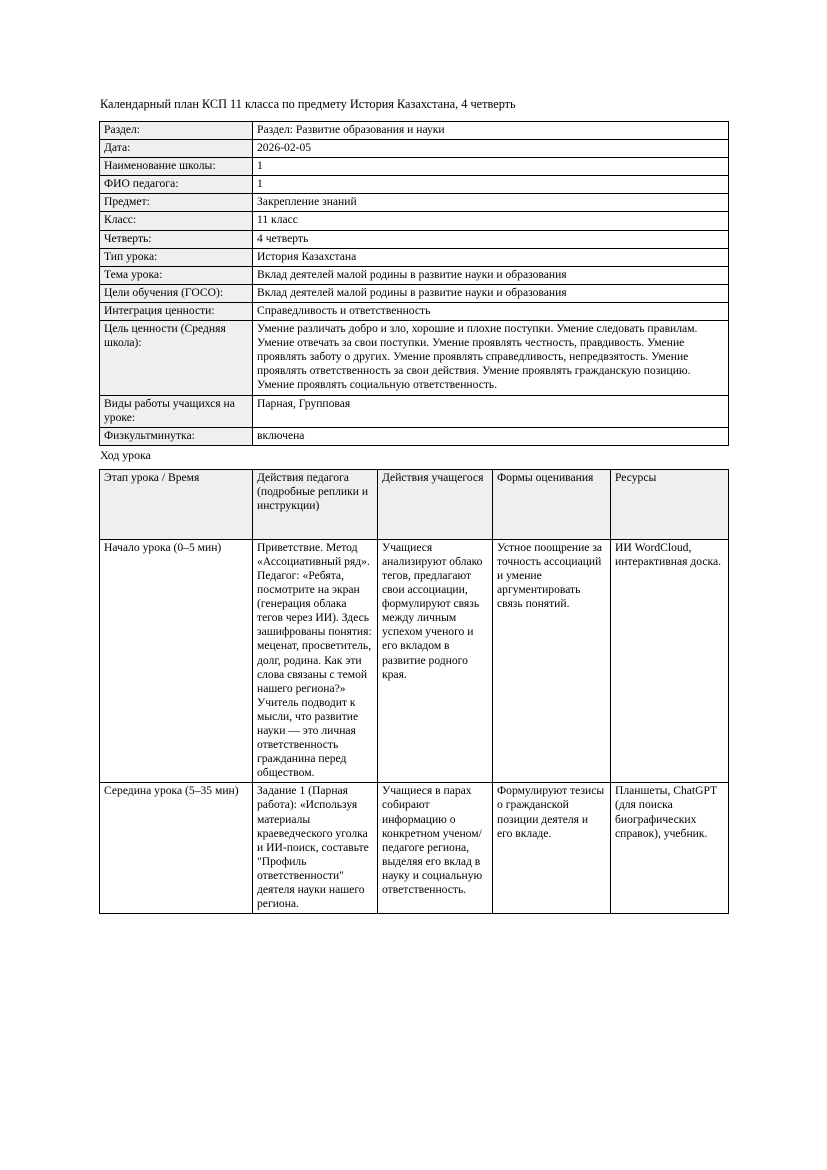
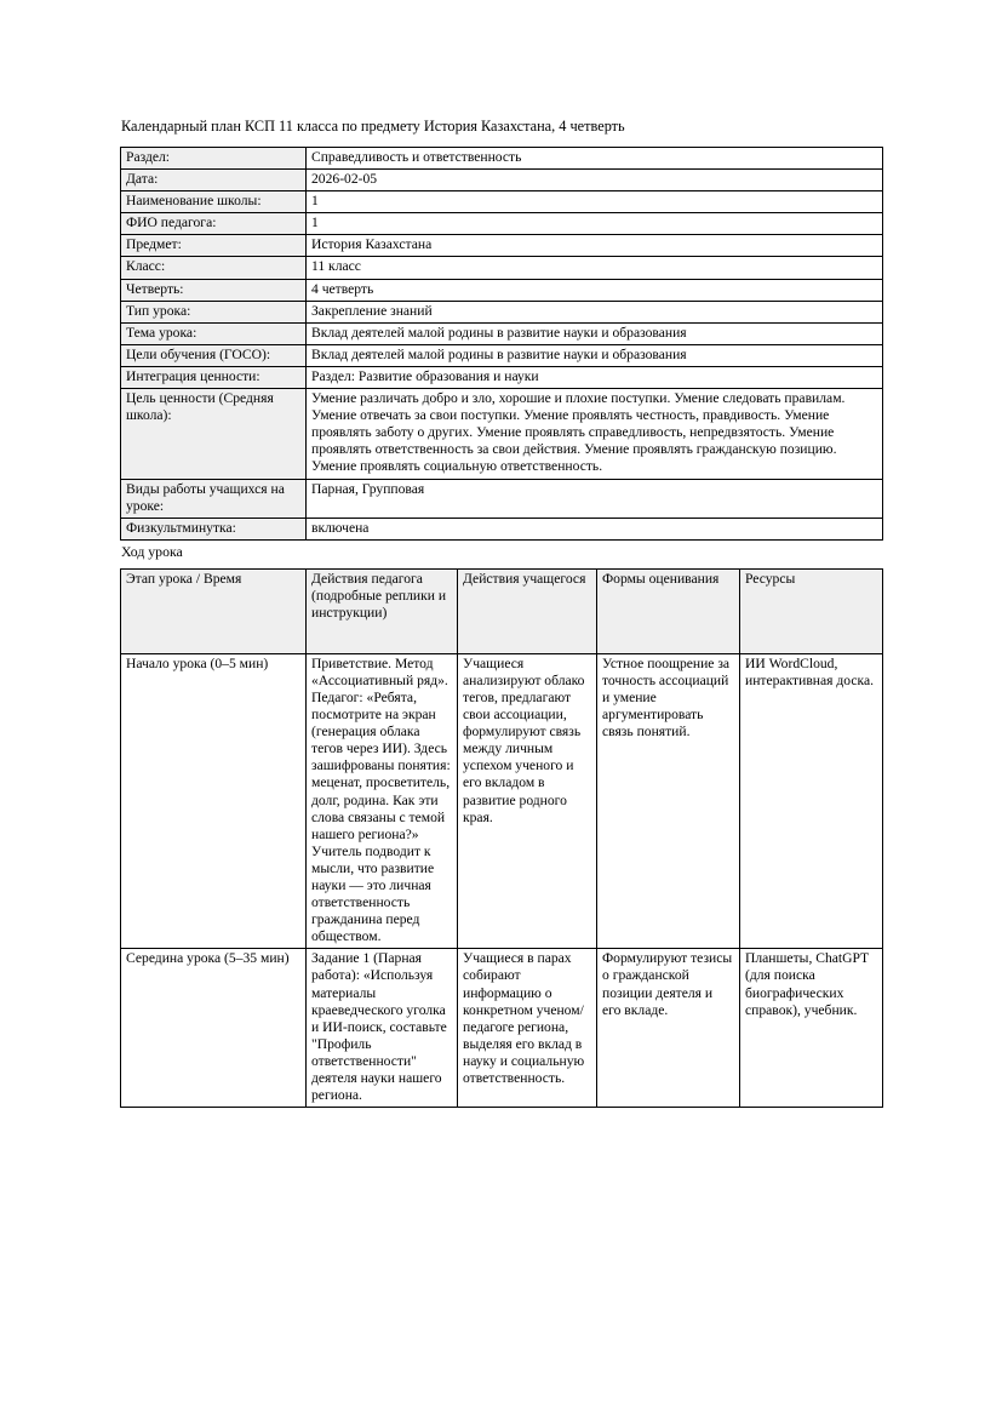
  Календарный план КСП 11 класса по предмету История Казахстана, 4 четверть
- Раздел:	Раздел: Развитие образования и науки
+ Раздел:	Справедливость и ответственность
  Дата:	2026-02-05
  Наименование школы:	1
  ФИО педагога:	1
- Предмет:	Закрепление знаний
+ Предмет:	История Казахстана
  Класс:	11 класс
  Четверть:	4 четверть
- Тип урока:	История Казахстана
+ Тип урока:	Закрепление знаний
  Тема урока:	Вклад деятелей малой родины в развитие науки и образования
  Цели обучения (ГОСО):	Вклад деятелей малой родины в развитие науки и образования
- Интеграция ценности:	Справедливость и ответственность
+ Интеграция ценности:	Раздел: Развитие образования и науки
  Цель ценности (Средняя школа):	Умение различать добро и зло, хорошие и плохие поступки. Умение следовать правилам. Умение отвечать за свои поступки. Умение проявлять честность, правдивость. Умение проявлять заботу о других. Умение проявлять справедливость, непредвзятость. Умение проявлять ответственность за свои действия. Умение проявлять гражданскую позицию. Умение проявлять социальную ответственность.
  Виды работы учащихся на уроке:	Парная, Групповая
  Физкультминутка:	включена
  Ход урока
  Этап урока / Время	Действия педагога (подробные реплики и инструкции)	Действия учащегося	Формы оценивания	Ресурсы
  Начало урока (0–5 мин)	Приветствие. Метод «Ассоциативный ряд». Педагог: «Ребята, посмотрите на экран (генерация облака тегов через ИИ). Здесь зашифрованы понятия: меценат, просветитель, долг, родина. Как эти слова связаны с темой нашего региона?» Учитель подводит к мысли, что развитие науки — это личная ответственность гражданина перед обществом.	Учащиеся анализируют облако тегов, предлагают свои ассоциации, формулируют связь между личным успехом ученого и его вкладом в развитие родного края.	Устное поощрение за точность ассоциаций и умение аргументировать связь понятий.	ИИ WordCloud, интерактивная доска.
  Середина урока (5–35 мин)	Задание 1 (Парная работа): «Используя материалы краеведческого уголка и ИИ-поиск, составьте "Профиль ответственности" деятеля науки нашего региона.	Учащиеся в парах собирают информацию о конкретном ученом/педагоге региона, выделяя его вклад в науку и социальную ответственность.	Формулируют тезисы о гражданской позиции деятеля и его вкладе.	Планшеты, ChatGPT (для поиска биографических справок), учебник.
